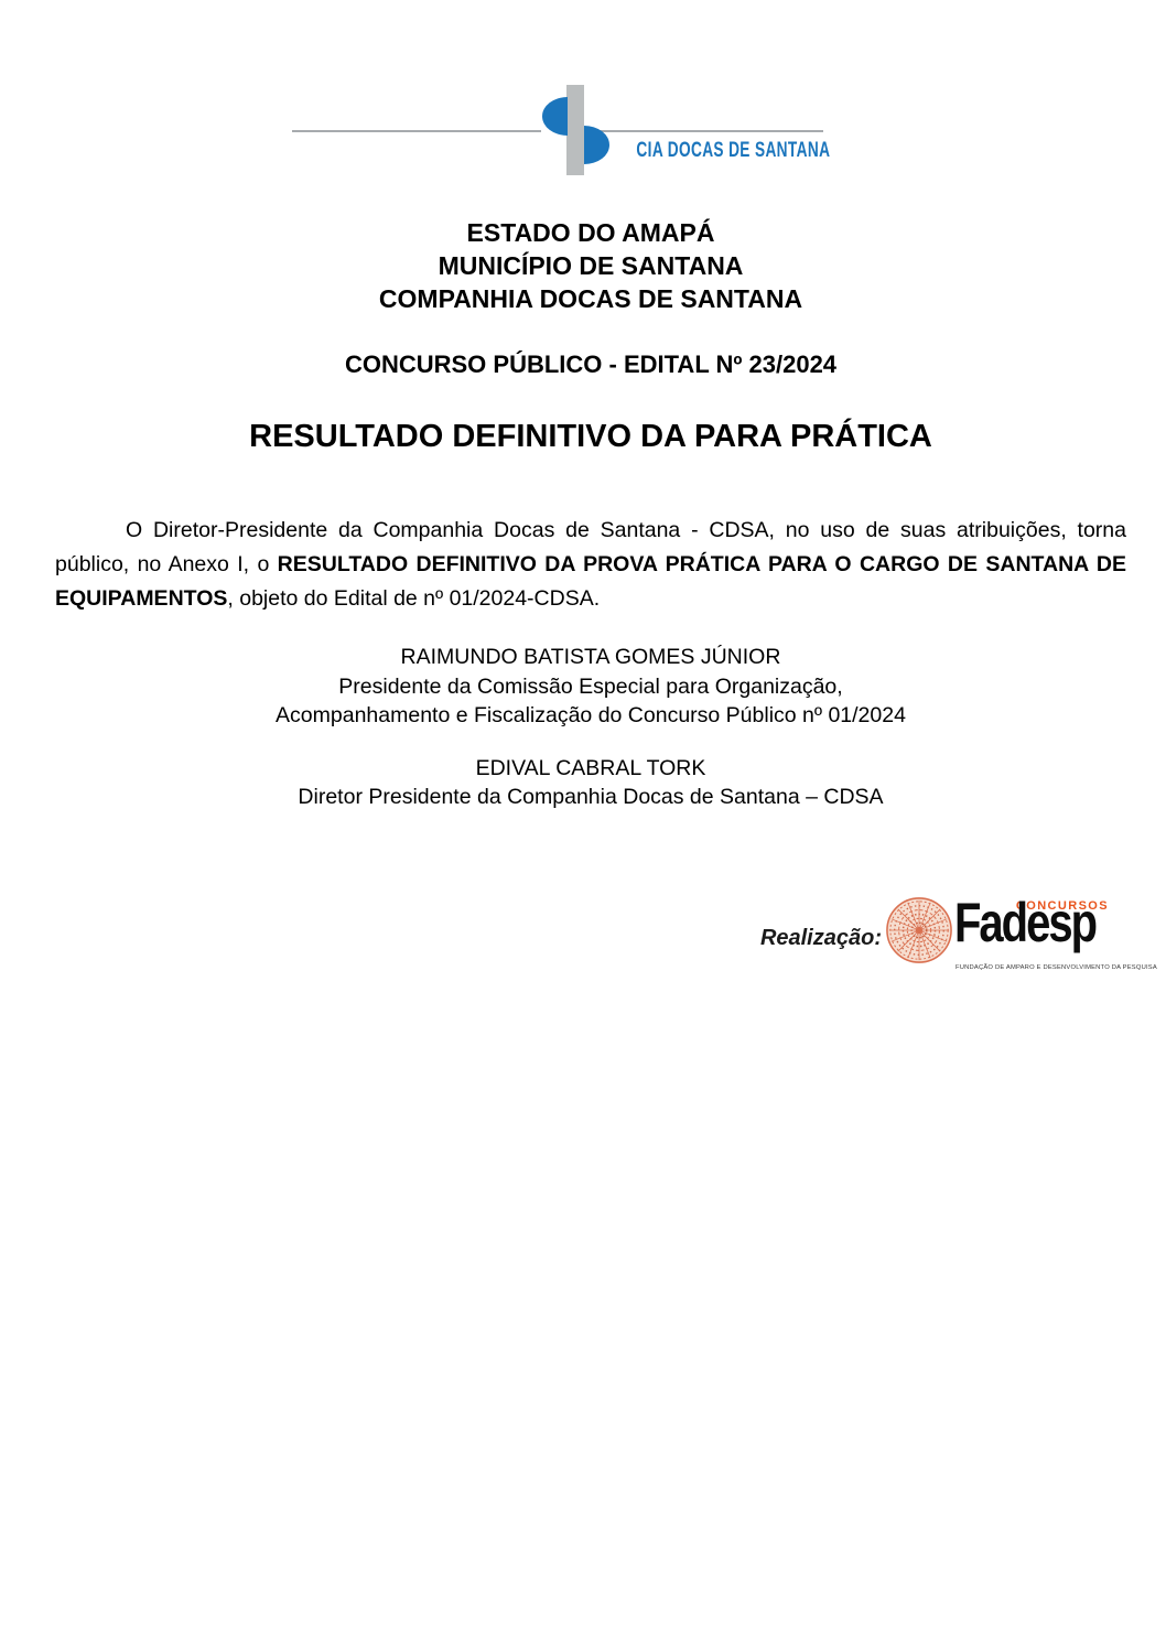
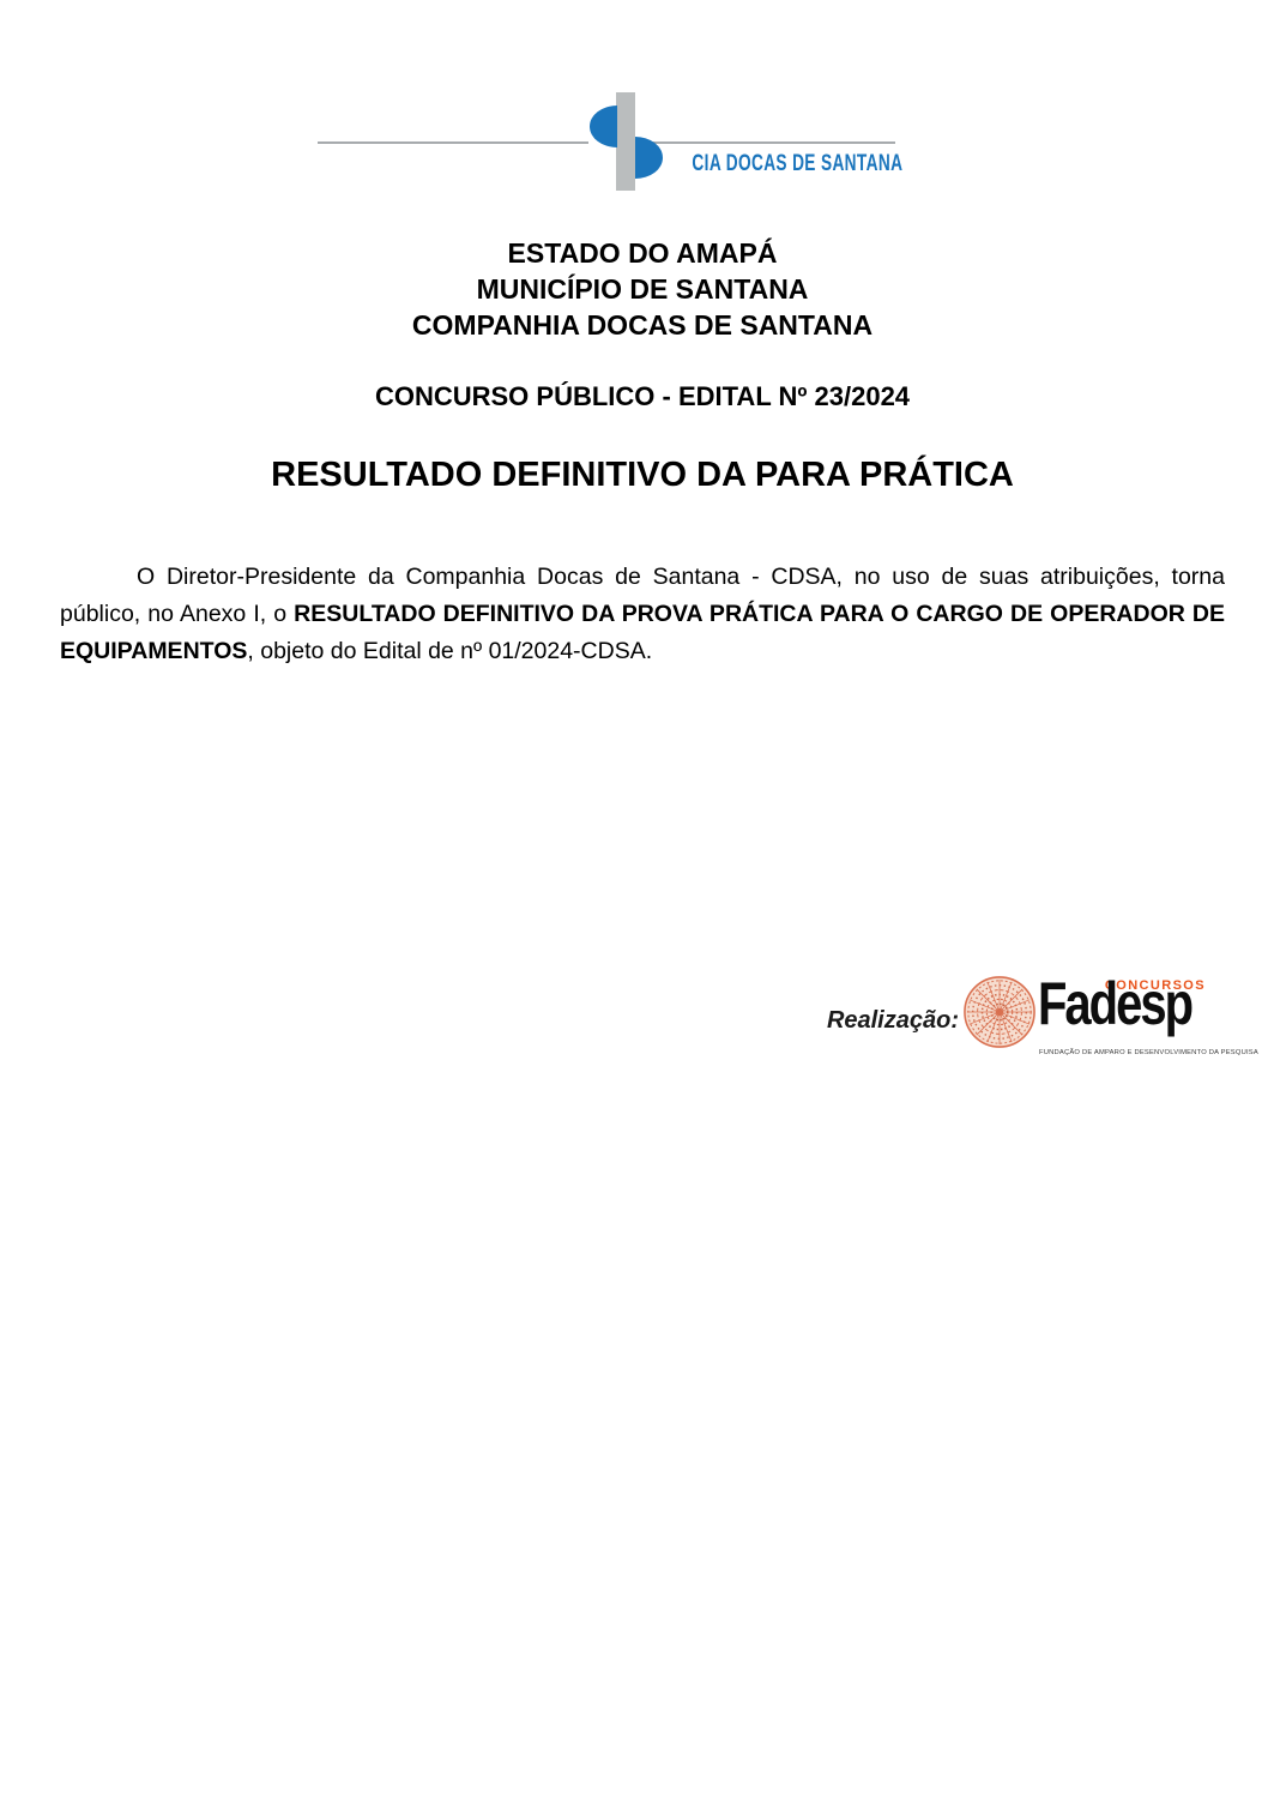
  CIA DOCAS DE SANTANA
  ESTADO DO AMAPÁ
  MUNICÍPIO DE SANTANA
  COMPANHIA DOCAS DE SANTANA
  CONCURSO PÚBLICO - EDITAL Nº 23/2024
  RESULTADO DEFINITIVO DA PARA PRÁTICA
- O Diretor-Presidente da Companhia Docas de Santana - CDSA, no uso de suas atribuições, torna público, no Anexo I, o RESULTADO DEFINITIVO DA PROVA PRÁTICA PARA O CARGO DE SANTANA DE EQUIPAMENTOS, objeto do Edital de nº 01/2024-CDSA.
+ O Diretor-Presidente da Companhia Docas de Santana - CDSA, no uso de suas atribuições, torna público, no Anexo I, o RESULTADO DEFINITIVO DA PROVA PRÁTICA PARA O CARGO DE OPERADOR DE EQUIPAMENTOS, objeto do Edital de nº 01/2024-CDSA.
- RAIMUNDO BATISTA GOMES JÚNIOR
- Presidente da Comissão Especial para Organização,
- Acompanhamento e Fiscalização do Concurso Público nº 01/2024
- EDIVAL CABRAL TORK
- Diretor Presidente da Companhia Docas de Santana – CDSA
  Realização:
  CONCURSOS
  Fadesp
